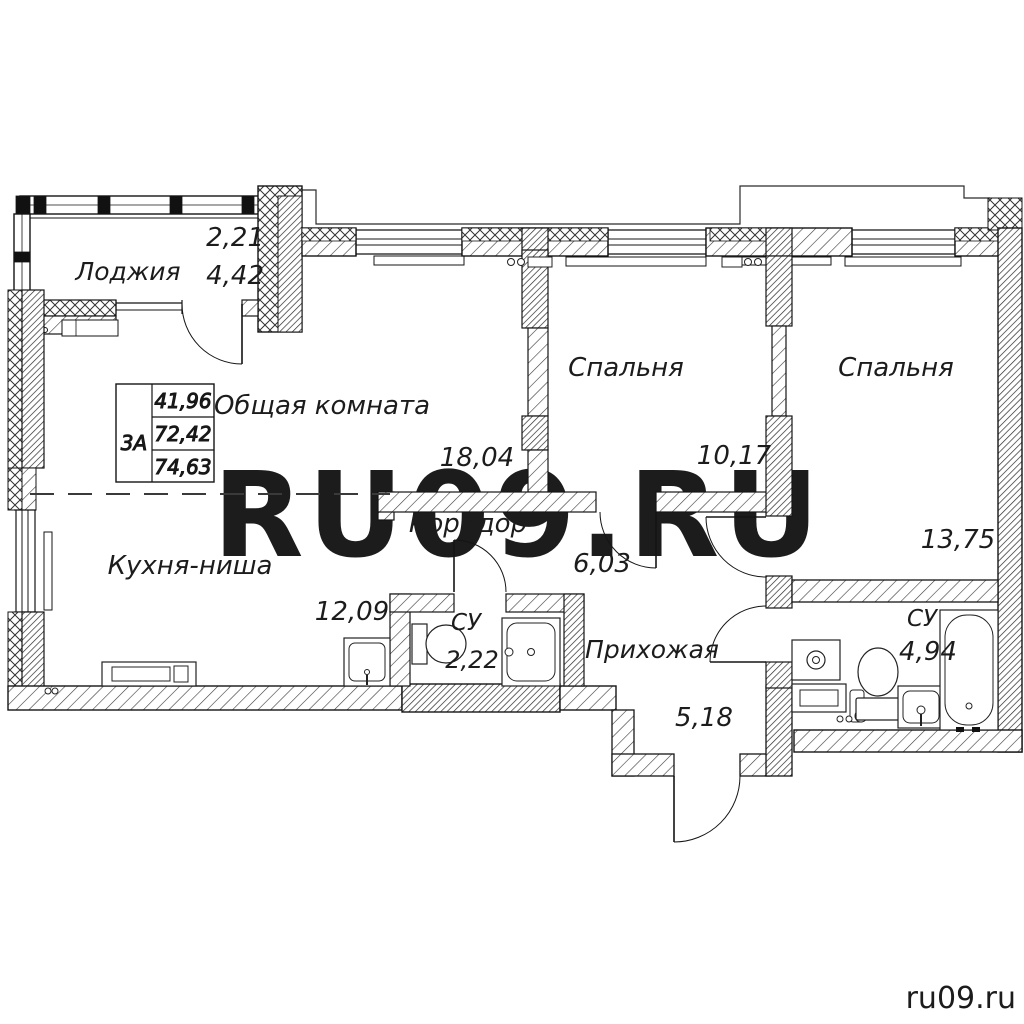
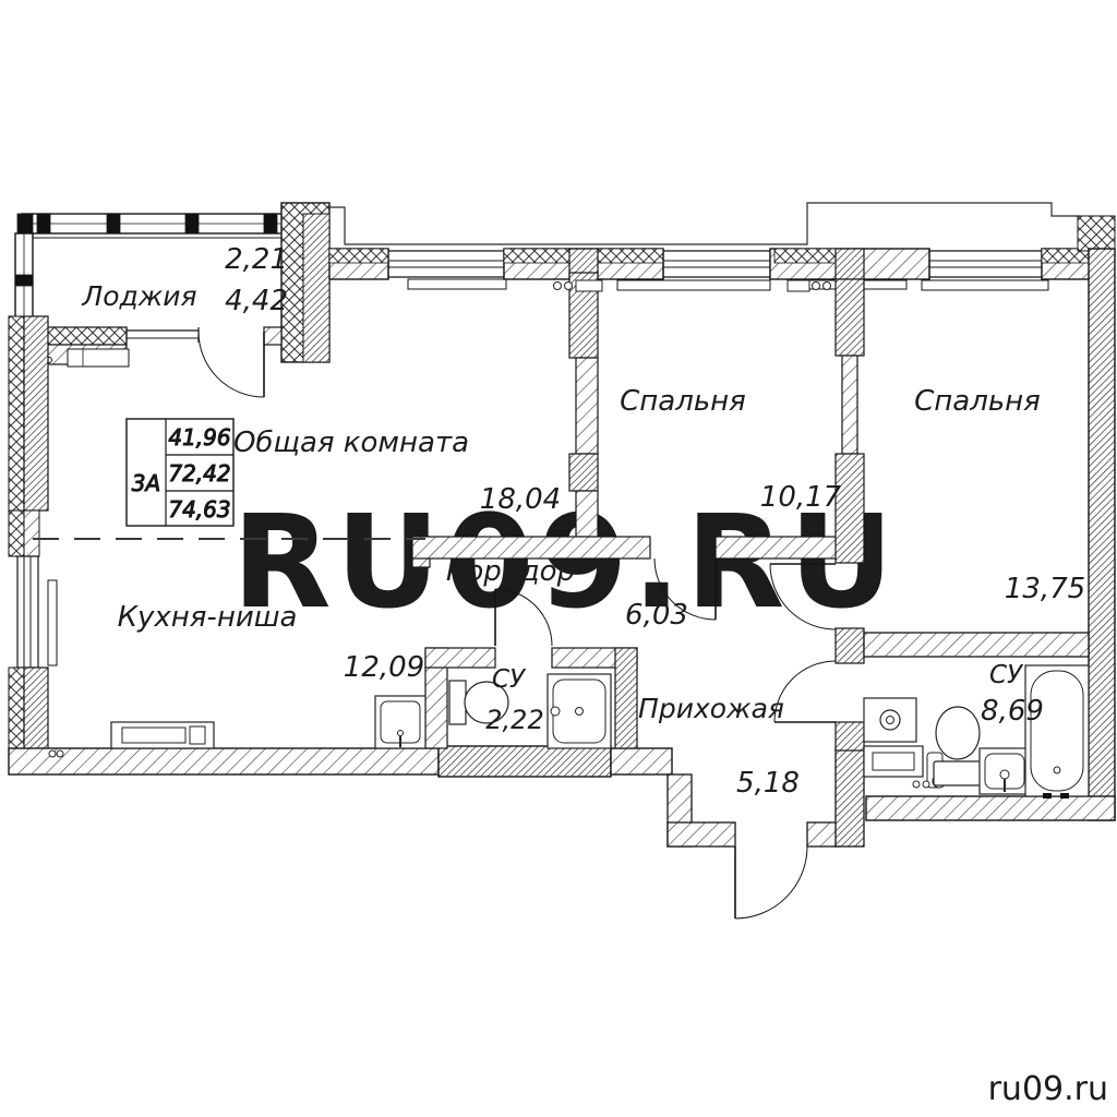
  RU09.R
  3А
  41,96
  72,42
  74,63
  Лоджия
  2,21
  4,42
  Общая комната
  18,04
  Спальня
  10,17
  Спальня
  13,75
  Кухня-ниша
  12,09
  Коридор
  6,03
  СУ
  2,22
  Прихожая
  5,18
  СУ
- 4,94
+ 8,69
  ru09.ru
